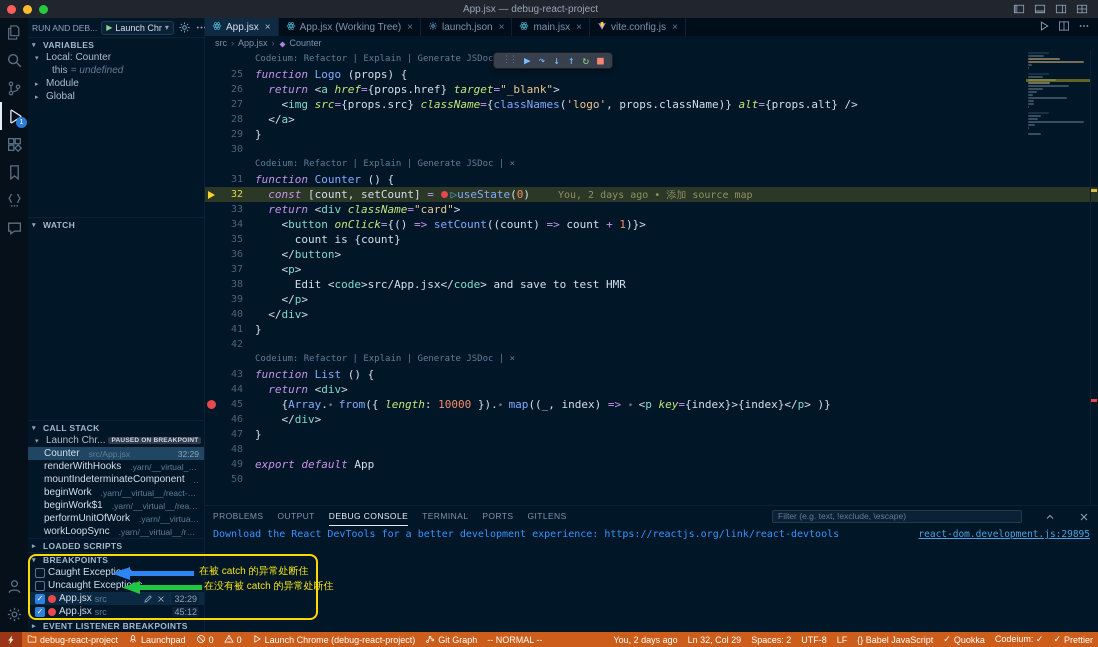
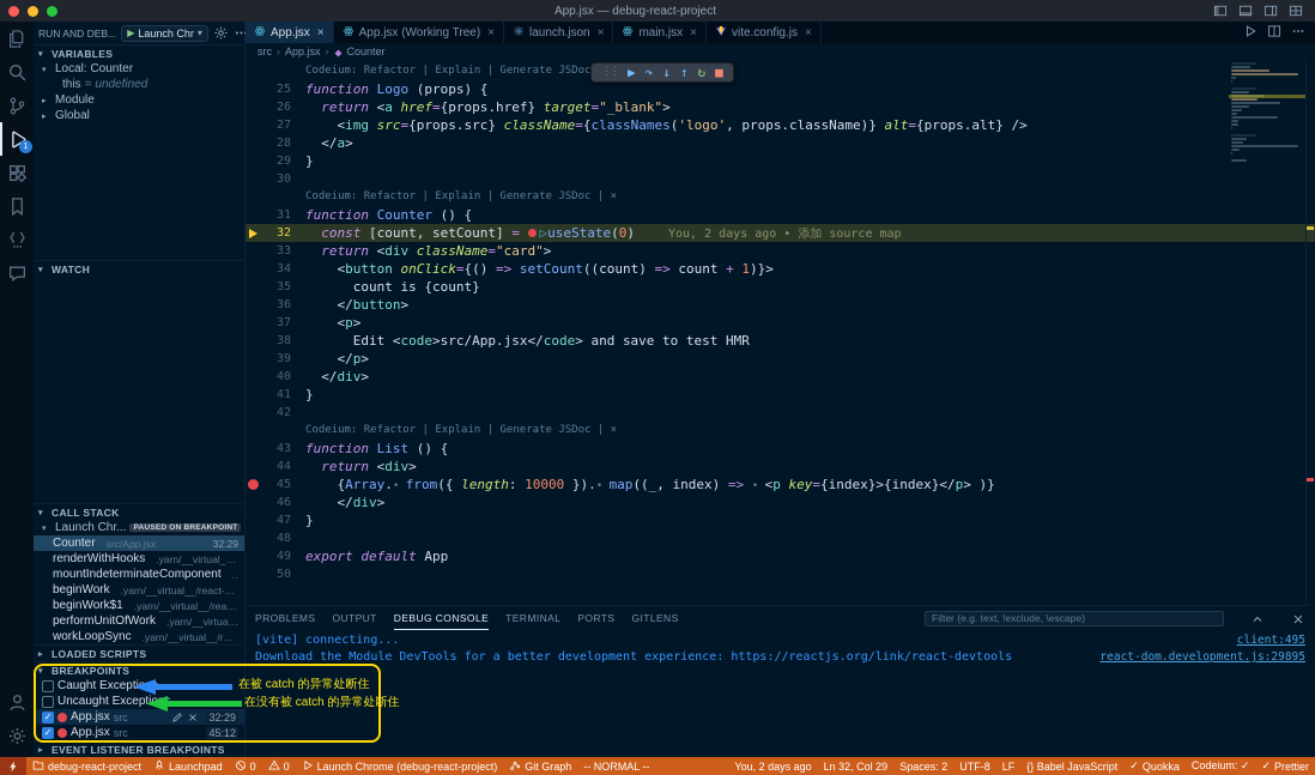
  App.jsx — debug-react-project
  RUN AND DEB...
  ▶
  Launch Chr
  ▾
  VARIABLES
  Local: Counter
  this
  =
  undefined
  Module
  Global
  WATCH
  CALL STACK
  Launch Chr...
  Counter
  src/App.jsx
  32:29
  renderWithHooks
  .yarn/__virtual__/r
  mountIndeterminateComponent
  beginWork
  .yarn/__virtual__/react-d...
  beginWork$1
  .yarn/__virtual__/react.
  performUnitOfWork
  .yarn/__virtual...
  workLoopSync
  .yarn/__virtual__/reac
  LOADED SCRIPTS
  BREAKPOINTS
  Caught Excepti
  Uncaught Excepti
  ✓
  App.jsx
  src
  32:29
  ✓
  App.jsx
  src
  45:12
  EVENT LISTENER BREAKPOINTS
  App.jsx
  ×
  App.jsx (Working Tree)
  ×
  launch.json
  ×
  main.jsx
  ×
  vite.config.js
  ×
  src
  ›
  App.jsx
  ›
  Counter
  Codeium: Refactor | Explain | Generate JSDoc
  25
  function Logo (props) {
  26
  return <a href={props.href} target="_blank">
  27
  <img src={props.src} className={classNames('logo', props.className)} alt={props.alt} />
  28
  </a>
  29
  }
  30
  Codeium: Refactor | Explain | Generate JSDoc | ×
  31
  function Counter () {
  32
  const [count, setCount] = ▷useState(0) You, 2 days ago • 添加 source map
  33
  return <div className="card">
  34
  <button onClick={() => setCount((count) => count + 1)}>
  35
  count is {count}
  36
  </button>
  37
  <p>
  38
  Edit <code>src/App.jsx</code> and save to test HMR
  39
  </p>
  40
  </div>
  41
  }
  42
  Codeium: Refactor | Explain | Generate JSDoc | ×
  43
  function List () {
  44
  return <div>
  45
  {Array.• from({ length: 10000 }).• map((_, index) => • <p key={index}>{index}</p> )}
  46
  </div>
  47
  }
  48
  49
  export default App
  50
  ⋮⋮
  ▶
  ↷
  ↓
  ↑
  ↻
  ■
  PROBLEMS
  OUTPUT
  DEBUG CONSOLE
  TERMINAL
  PORTS
  GITLENS
  Filter (e.g. text, !exclude, \escape)
+ [vite] connecting...
+ client:495
- Download the React DevTools for a better development experience: https://reactjs.org/link/react-devtools
+ Download the Module DevTools for a better development experience: https://reactjs.org/link/react-devtools
  react-dom.development.js:29895
  debug-react-project
  Launchpad
  0
  0
  Launch Chrome (debug-react-project)
  Git Graph
  -- NORMAL --
  You, 2 days ago
  Ln 32, Col 29
  Spaces: 2
  UTF-8
  LF
  {} Babel JavaScript
  ✓
  Quokka
  Codeium: ✓
  ✓
  Prettier
  在被 catch 的异常处断住
  在没有被 catch 的异常处断住
